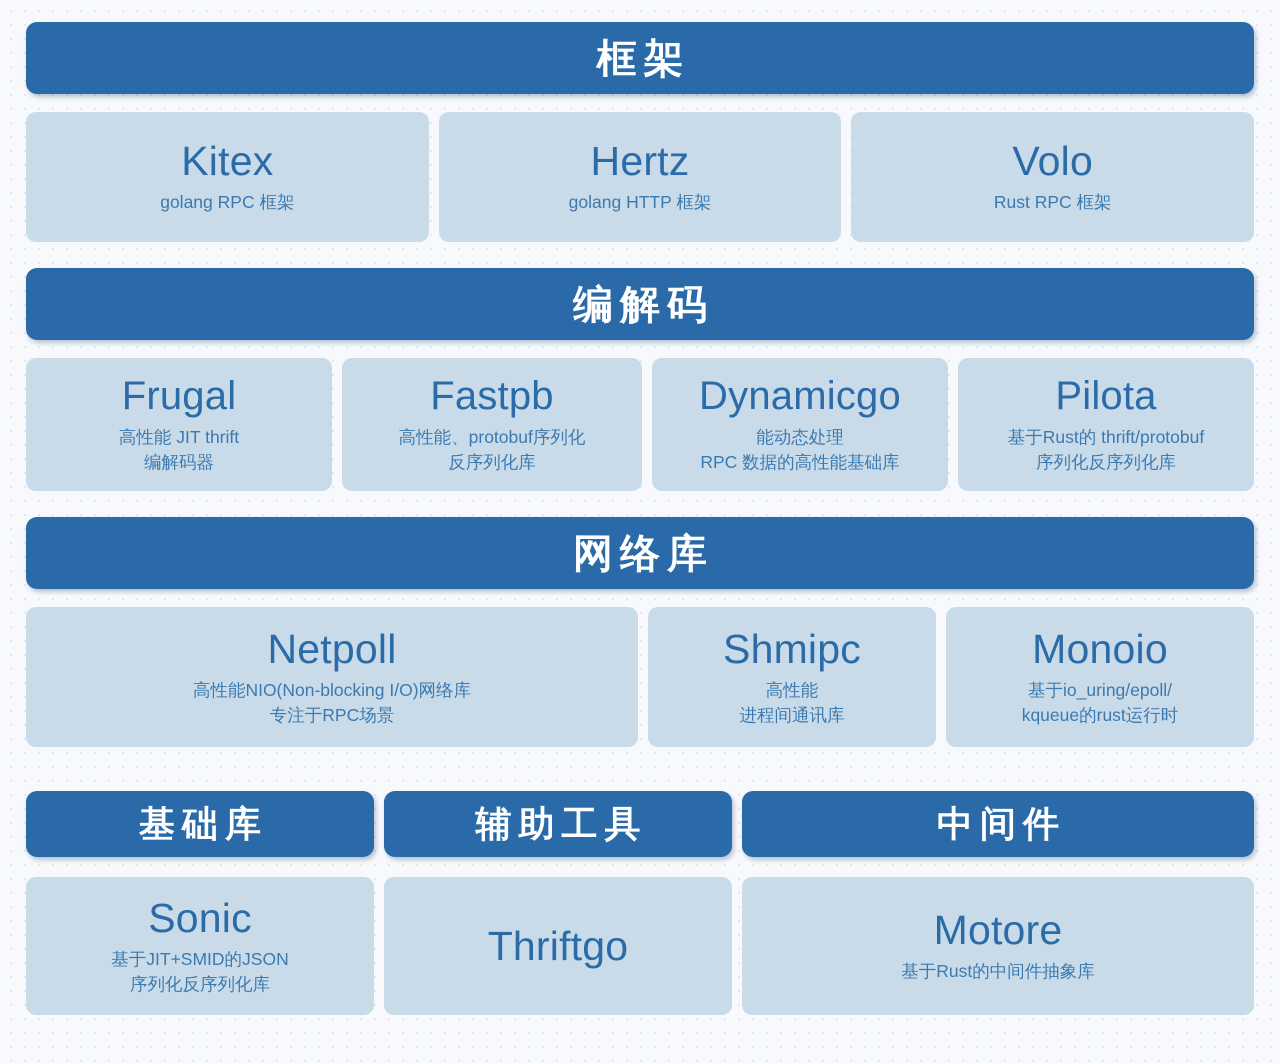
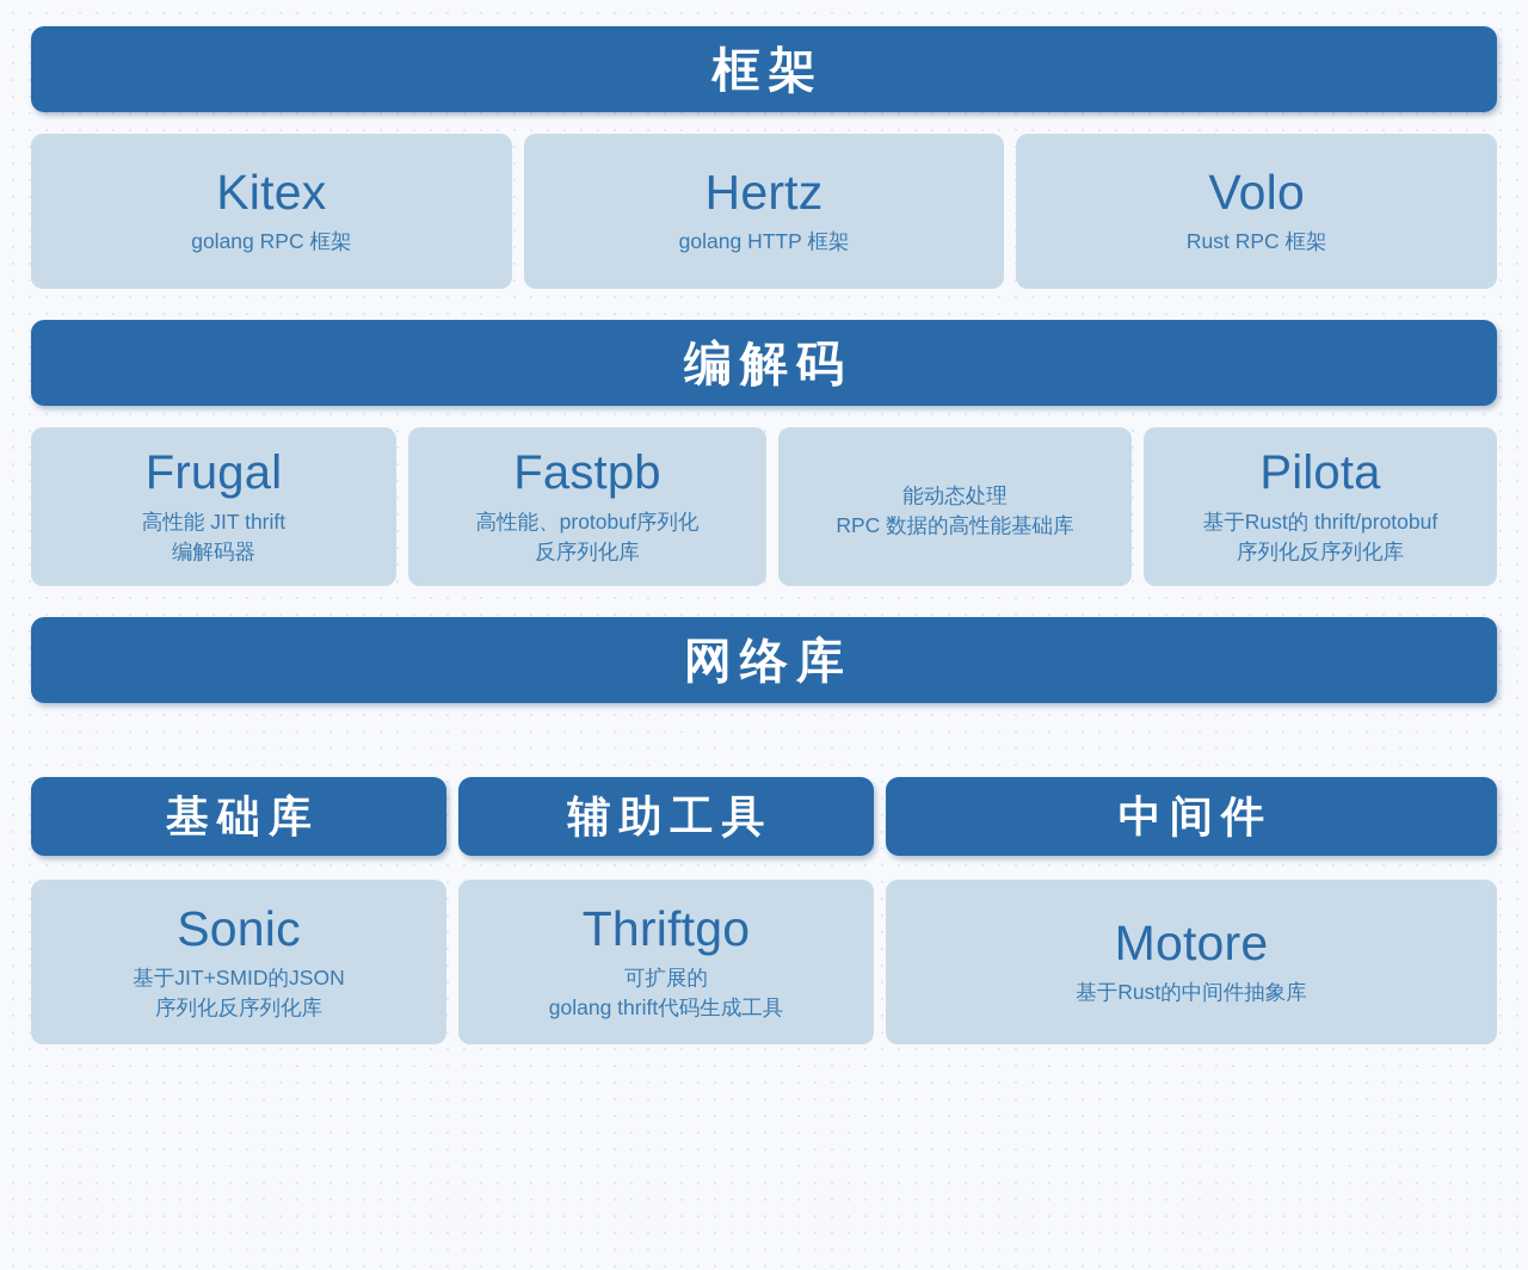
  框架
  Kitex
  golang RPC 框架
  Hertz
  golang HTTP 框架
  Volo
  Rust RPC 框架
  编解码
  Frugal
  高性能 JIT thrift
  编解码器
  Fastpb
  高性能、protobuf序列化
  反序列化库
- Dynamicgo
  能动态处理
  RPC 数据的高性能基础库
  Pilota
  基于Rust的 thrift/protobuf
  序列化反序列化库
  网络库
- Netpoll
- 高性能NIO(Non-blocking I/O)网络库
- 专注于RPC场景
- Shmipc
- 高性能
- 进程间通讯库
- Monoio
- 基于io_uring/epoll/
- kqueue的rust运行时
  基础库
  辅助工具
  中间件
  Sonic
  基于JIT+SMID的JSON
  序列化反序列化库
  Thriftgo
+ 可扩展的
+ golang thrift代码生成工具
  Motore
  基于Rust的中间件抽象库
